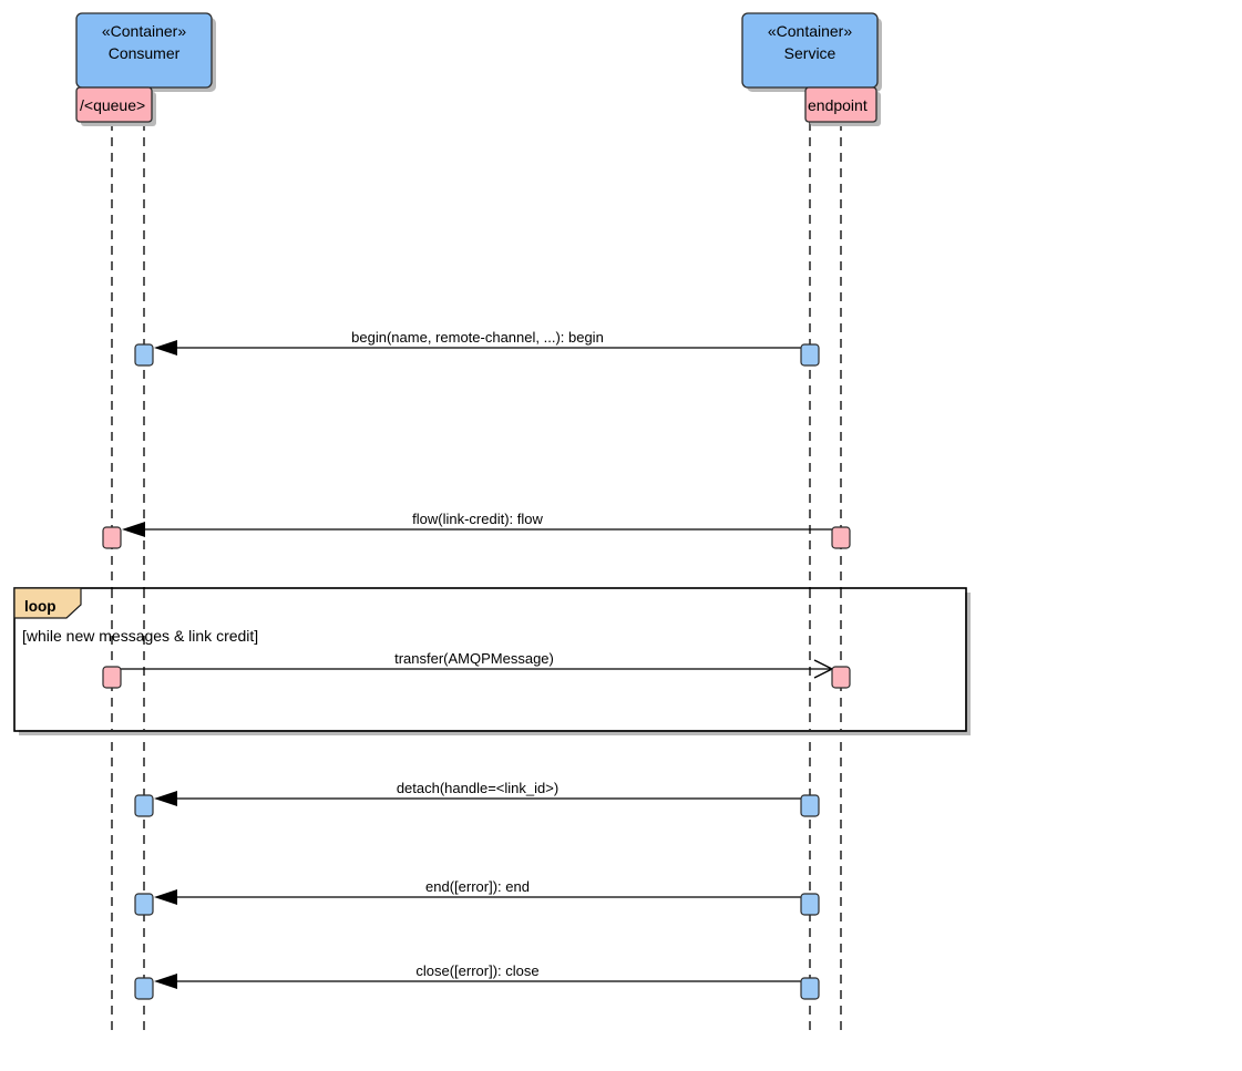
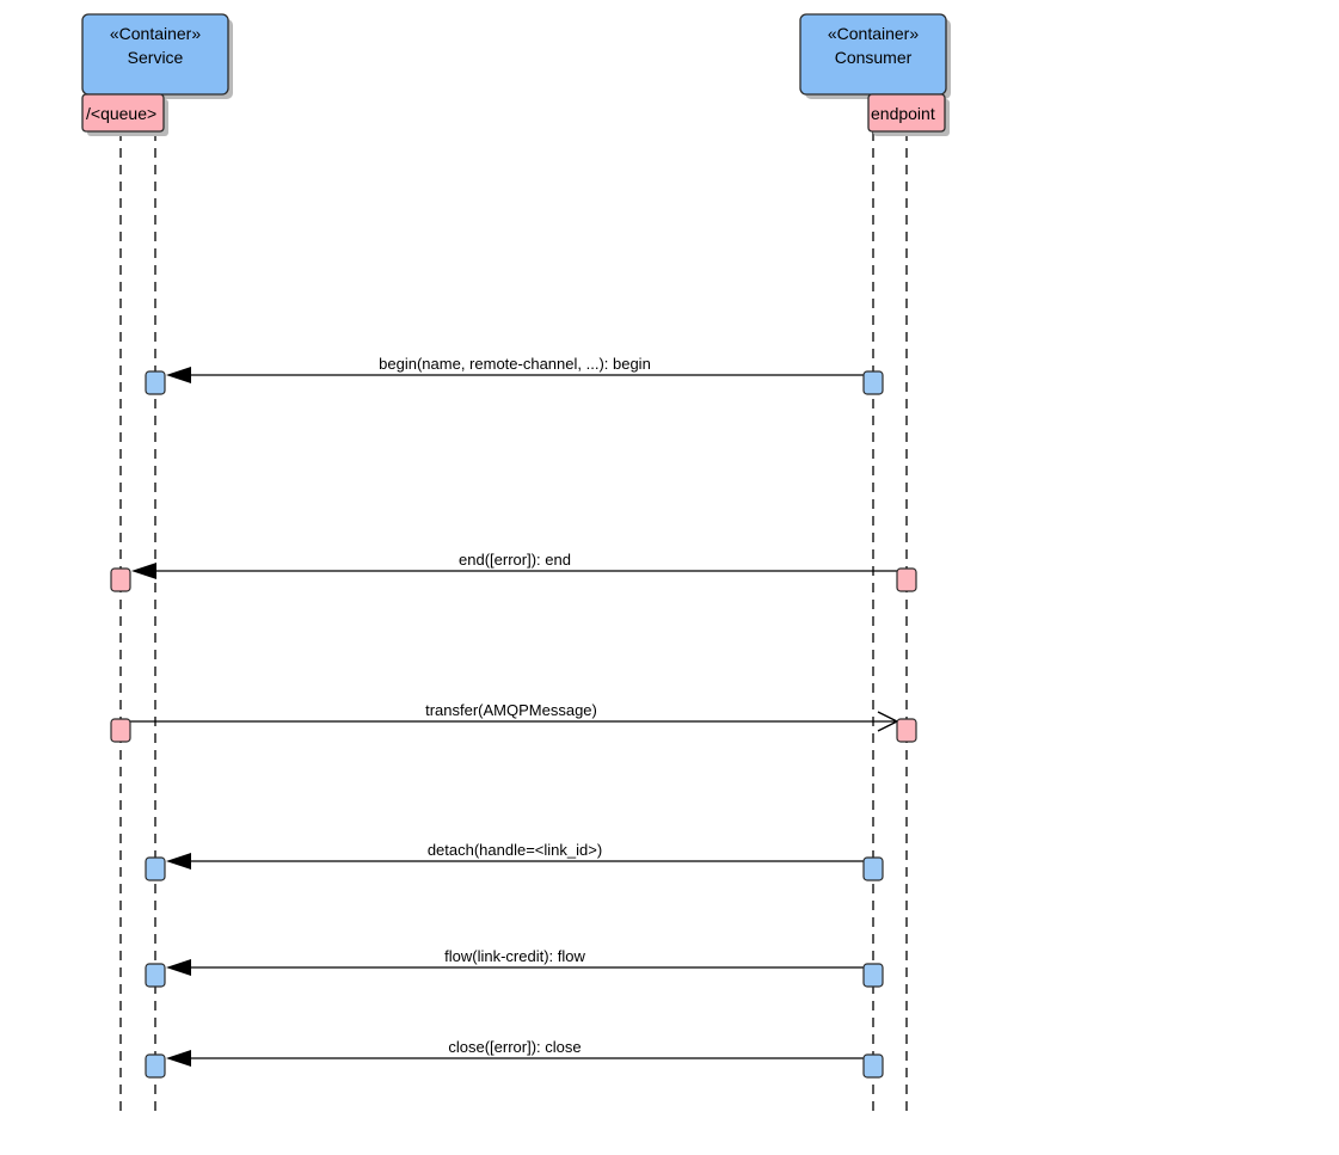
- loop
- [while new messages & link credit]
  begin(name, remote-channel, ...): begin
- flow(link-credit): flow
+ end([error]): end
  transfer(AMQPMessage)
  detach(handle=<link_id>)
- end([error]): end
+ flow(link-credit): flow
  close([error]): close
  «Container»
- Consumer
+ Service
  /<queue>
  «Container»
- Service
+ Consumer
  endpoint
